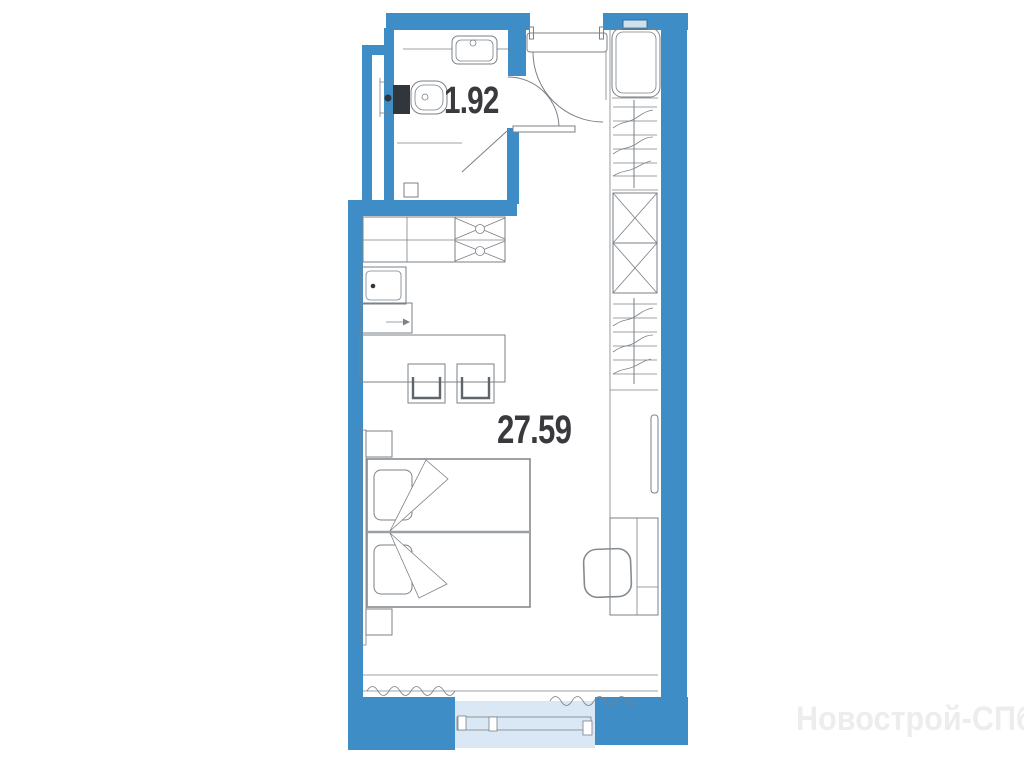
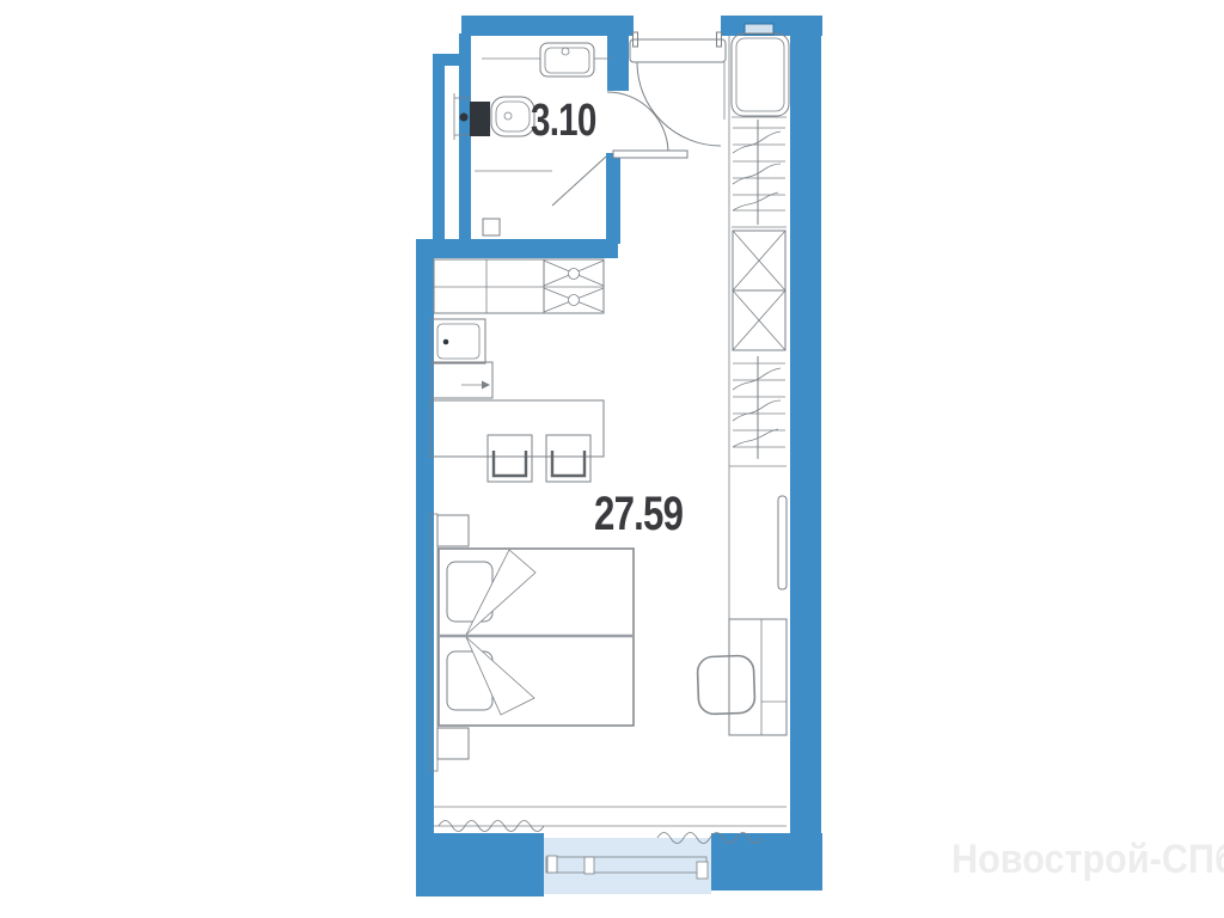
- 1.92
+ 3.10
  27.59
